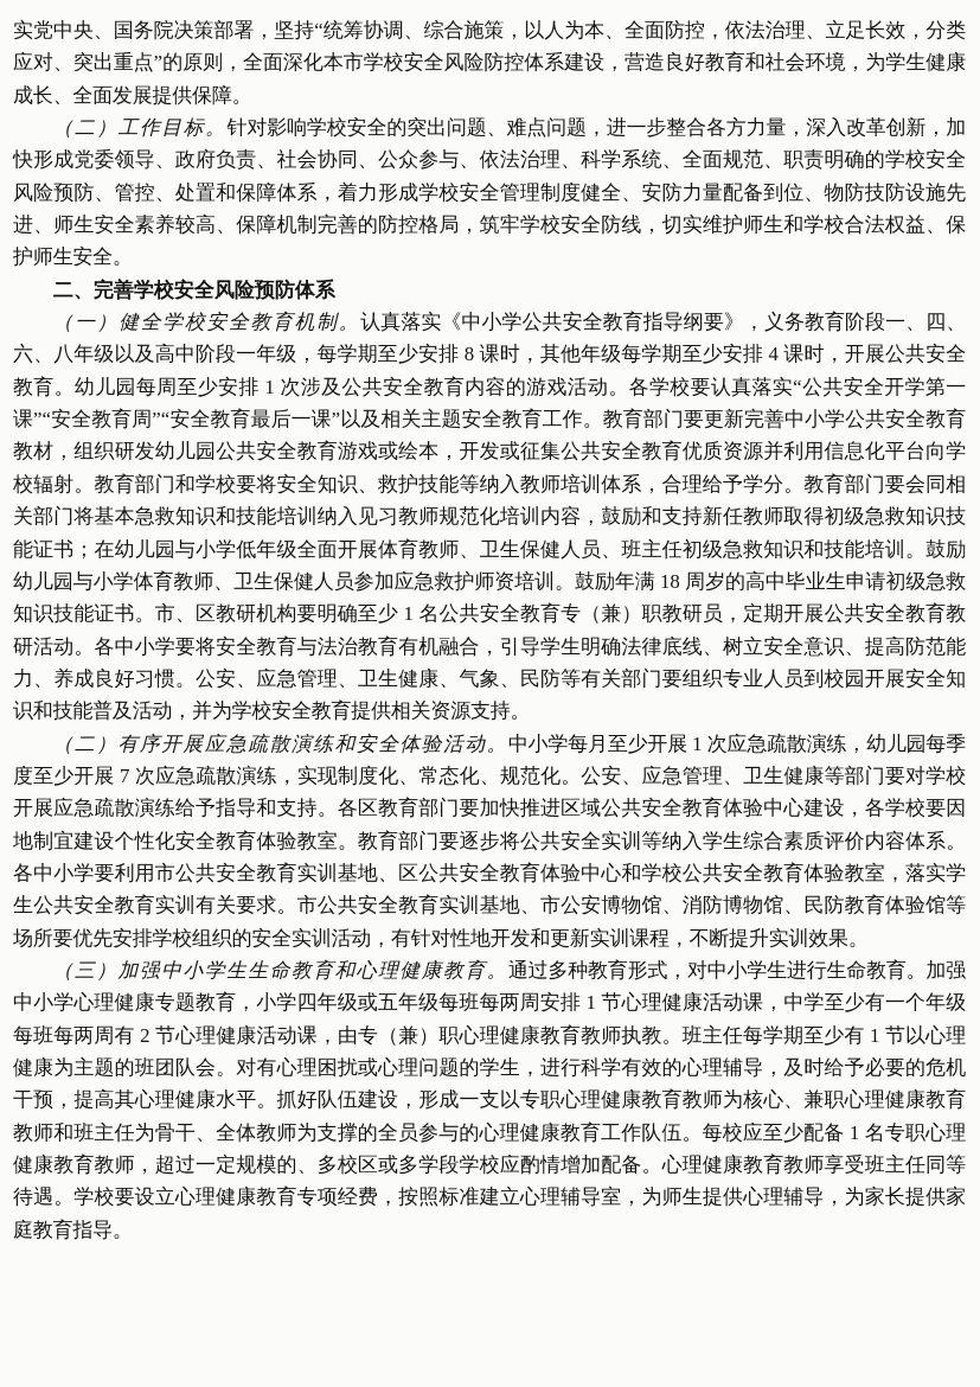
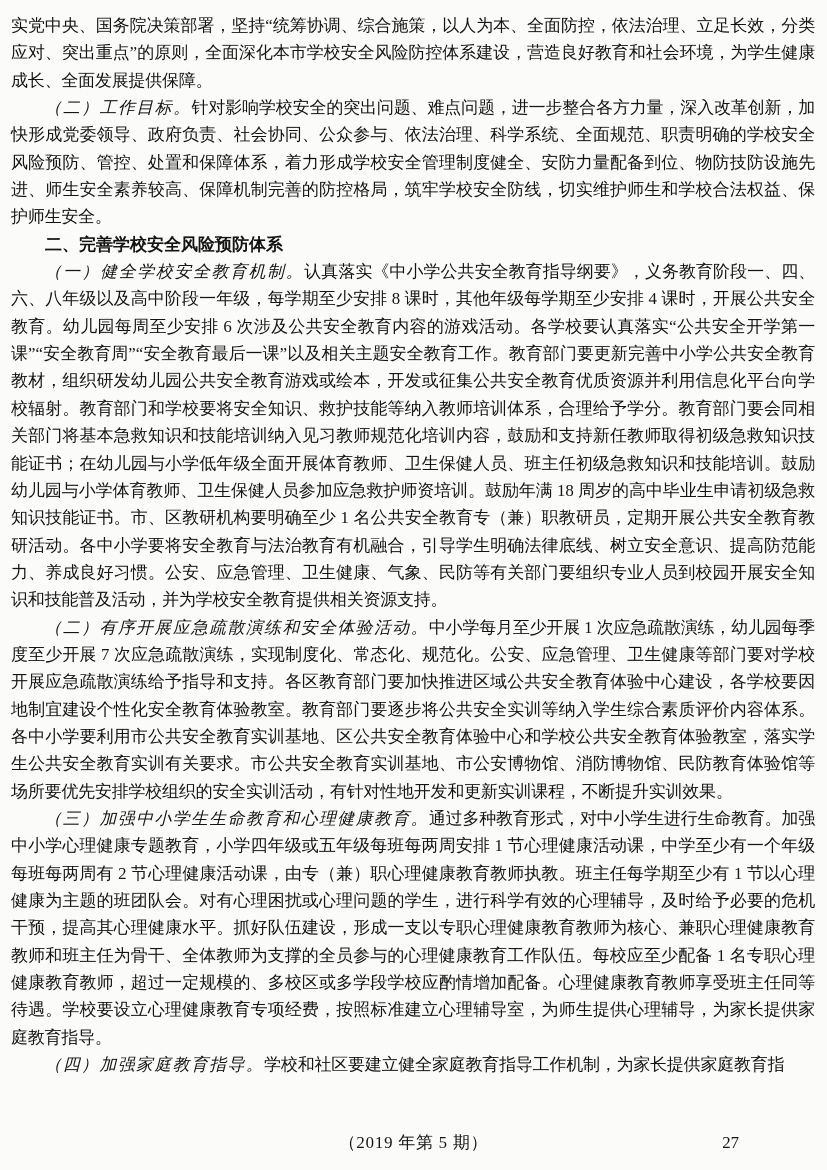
  实党中央、国务院决策部署，坚持“统筹协调、综合施策，以人为本、全面防控，依法治理、立足长效，分类应对、突出重点”的原则，全面深化本市学校安全风险防控体系建设，营造良好教育和社会环境，为学生健康成长、全面发展提供保障。
  （二）工作目标。针对影响学校安全的突出问题、难点问题，进一步整合各方力量，深入改革创新，加快形成党委领导、政府负责、社会协同、公众参与、依法治理、科学系统、全面规范、职责明确的学校安全风险预防、管控、处置和保障体系，着力形成学校安全管理制度健全、安防力量配备到位、物防技防设施先进、师生安全素养较高、保障机制完善的防控格局，筑牢学校安全防线，切实维护师生和学校合法权益、保护师生安全。
  二、完善学校安全风险预防体系
- （一）健全学校安全教育机制。认真落实《中小学公共安全教育指导纲要》，义务教育阶段一、四、六、八年级以及高中阶段一年级，每学期至少安排 8 课时，其他年级每学期至少安排 4 课时，开展公共安全教育。幼儿园每周至少安排 1 次涉及公共安全教育内容的游戏活动。各学校要认真落实“公共安全开学第一课”“安全教育周”“安全教育最后一课”以及相关主题安全教育工作。教育部门要更新完善中小学公共安全教育教材，组织研发幼儿园公共安全教育游戏或绘本，开发或征集公共安全教育优质资源并利用信息化平台向学校辐射。教育部门和学校要将安全知识、救护技能等纳入教师培训体系，合理给予学分。教育部门要会同相关部门将基本急救知识和技能培训纳入见习教师规范化培训内容，鼓励和支持新任教师取得初级急救知识技能证书；在幼儿园与小学低年级全面开展体育教师、卫生保健人员、班主任初级急救知识和技能培训。鼓励幼儿园与小学体育教师、卫生保健人员参加应急救护师资培训。鼓励年满 18 周岁的高中毕业生申请初级急救知识技能证书。市、区教研机构要明确至少 1 名公共安全教育专（兼）职教研员，定期开展公共安全教育教研活动。各中小学要将安全教育与法治教育有机融合，引导学生明确法律底线、树立安全意识、提高防范能力、养成良好习惯。公安、应急管理、卫生健康、气象、民防等有关部门要组织专业人员到校园开展安全知识和技能普及活动，并为学校安全教育提供相关资源支持。
+ （一）健全学校安全教育机制。认真落实《中小学公共安全教育指导纲要》，义务教育阶段一、四、六、八年级以及高中阶段一年级，每学期至少安排 8 课时，其他年级每学期至少安排 4 课时，开展公共安全教育。幼儿园每周至少安排 6 次涉及公共安全教育内容的游戏活动。各学校要认真落实“公共安全开学第一课”“安全教育周”“安全教育最后一课”以及相关主题安全教育工作。教育部门要更新完善中小学公共安全教育教材，组织研发幼儿园公共安全教育游戏或绘本，开发或征集公共安全教育优质资源并利用信息化平台向学校辐射。教育部门和学校要将安全知识、救护技能等纳入教师培训体系，合理给予学分。教育部门要会同相关部门将基本急救知识和技能培训纳入见习教师规范化培训内容，鼓励和支持新任教师取得初级急救知识技能证书；在幼儿园与小学低年级全面开展体育教师、卫生保健人员、班主任初级急救知识和技能培训。鼓励幼儿园与小学体育教师、卫生保健人员参加应急救护师资培训。鼓励年满 18 周岁的高中毕业生申请初级急救知识技能证书。市、区教研机构要明确至少 1 名公共安全教育专（兼）职教研员，定期开展公共安全教育教研活动。各中小学要将安全教育与法治教育有机融合，引导学生明确法律底线、树立安全意识、提高防范能力、养成良好习惯。公安、应急管理、卫生健康、气象、民防等有关部门要组织专业人员到校园开展安全知识和技能普及活动，并为学校安全教育提供相关资源支持。
  （二）有序开展应急疏散演练和安全体验活动。中小学每月至少开展 1 次应急疏散演练，幼儿园每季度至少开展 7 次应急疏散演练，实现制度化、常态化、规范化。公安、应急管理、卫生健康等部门要对学校开展应急疏散演练给予指导和支持。各区教育部门要加快推进区域公共安全教育体验中心建设，各学校要因地制宜建设个性化安全教育体验教室。教育部门要逐步将公共安全实训等纳入学生综合素质评价内容体系。各中小学要利用市公共安全教育实训基地、区公共安全教育体验中心和学校公共安全教育体验教室，落实学生公共安全教育实训有关要求。市公共安全教育实训基地、市公安博物馆、消防博物馆、民防教育体验馆等场所要优先安排学校组织的安全实训活动，有针对性地开发和更新实训课程，不断提升实训效果。
  （三）加强中小学生生命教育和心理健康教育。通过多种教育形式，对中小学生进行生命教育。加强中小学心理健康专题教育，小学四年级或五年级每班每两周安排 1 节心理健康活动课，中学至少有一个年级每班每两周有 2 节心理健康活动课，由专（兼）职心理健康教育教师执教。班主任每学期至少有 1 节以心理健康为主题的班团队会。对有心理困扰或心理问题的学生，进行科学有效的心理辅导，及时给予必要的危机干预，提高其心理健康水平。抓好队伍建设，形成一支以专职心理健康教育教师为核心、兼职心理健康教育教师和班主任为骨干、全体教师为支撑的全员参与的心理健康教育工作队伍。每校应至少配备 1 名专职心理健康教育教师，超过一定规模的、多校区或多学段学校应酌情增加配备。心理健康教育教师享受班主任同等待遇。学校要设立心理健康教育专项经费，按照标准建立心理辅导室，为师生提供心理辅导，为家长提供家庭教育指导。
+ （四）加强家庭教育指导。学校和社区要建立健全家庭教育指导工作机制，为家长提供家庭教育指
+ （2019 年第 5 期）
+ 27
